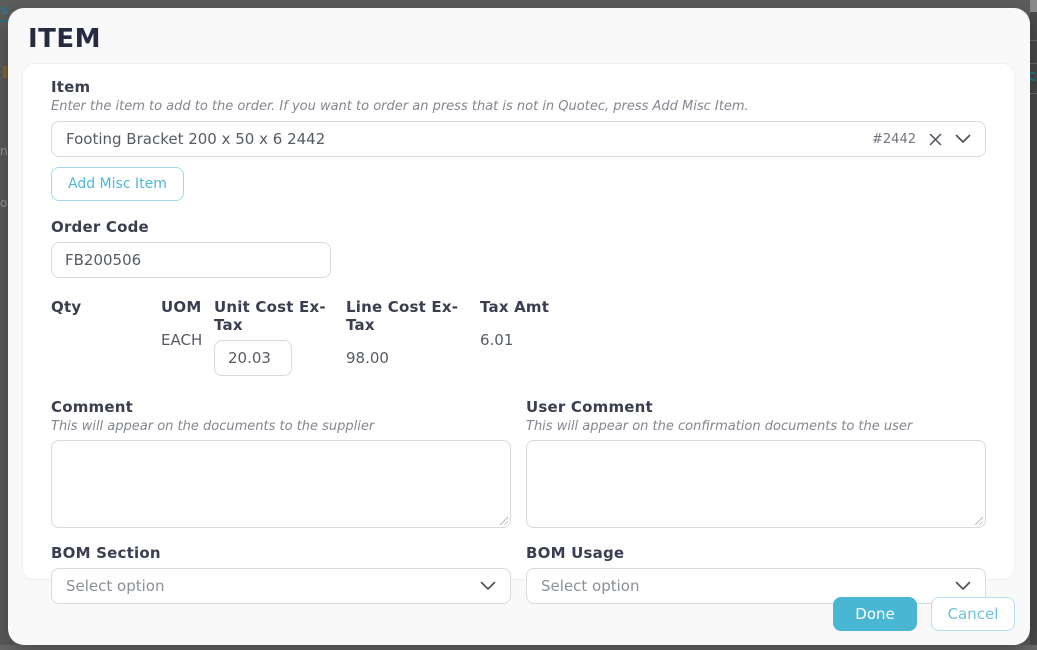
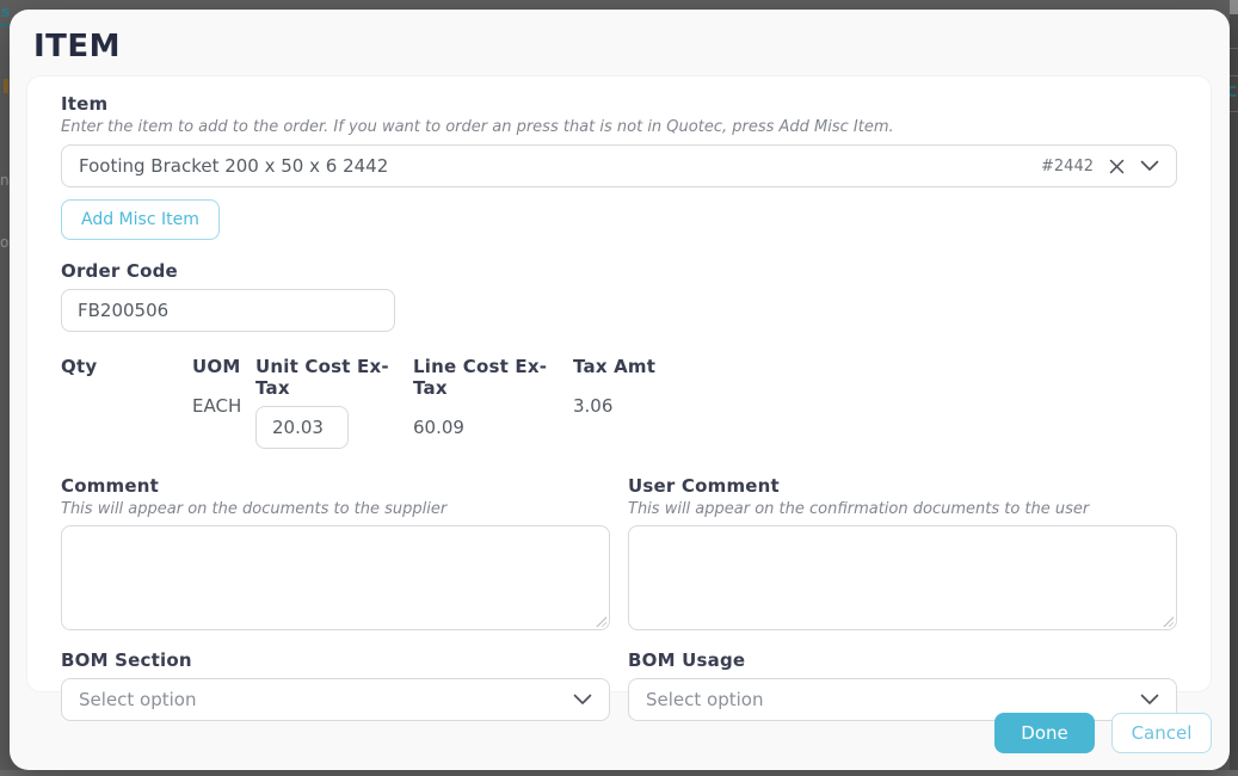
  s
  n
  o
  C
  ITEM
  Item
  Enter the item to add to the order. If you want to order an press that is not in Quotec, press Add Misc Item.
  Footing Bracket 200 x 50 x 6 2442
  #2442
  Add Misc Item
  Order Code
  FB200506
  Qty
  UOM
  EACH
  Unit Cost Ex-Tax
  20.03
  Line Cost Ex-Tax
- 98.00
+ 60.09
  Tax Amt
- 6.01
+ 3.06
  Comment
  This will appear on the documents to the supplier
  User Comment
  This will appear on the confirmation documents to the user
  BOM Section
  Select option
  BOM Usage
  Select option
  Done
  Cancel
